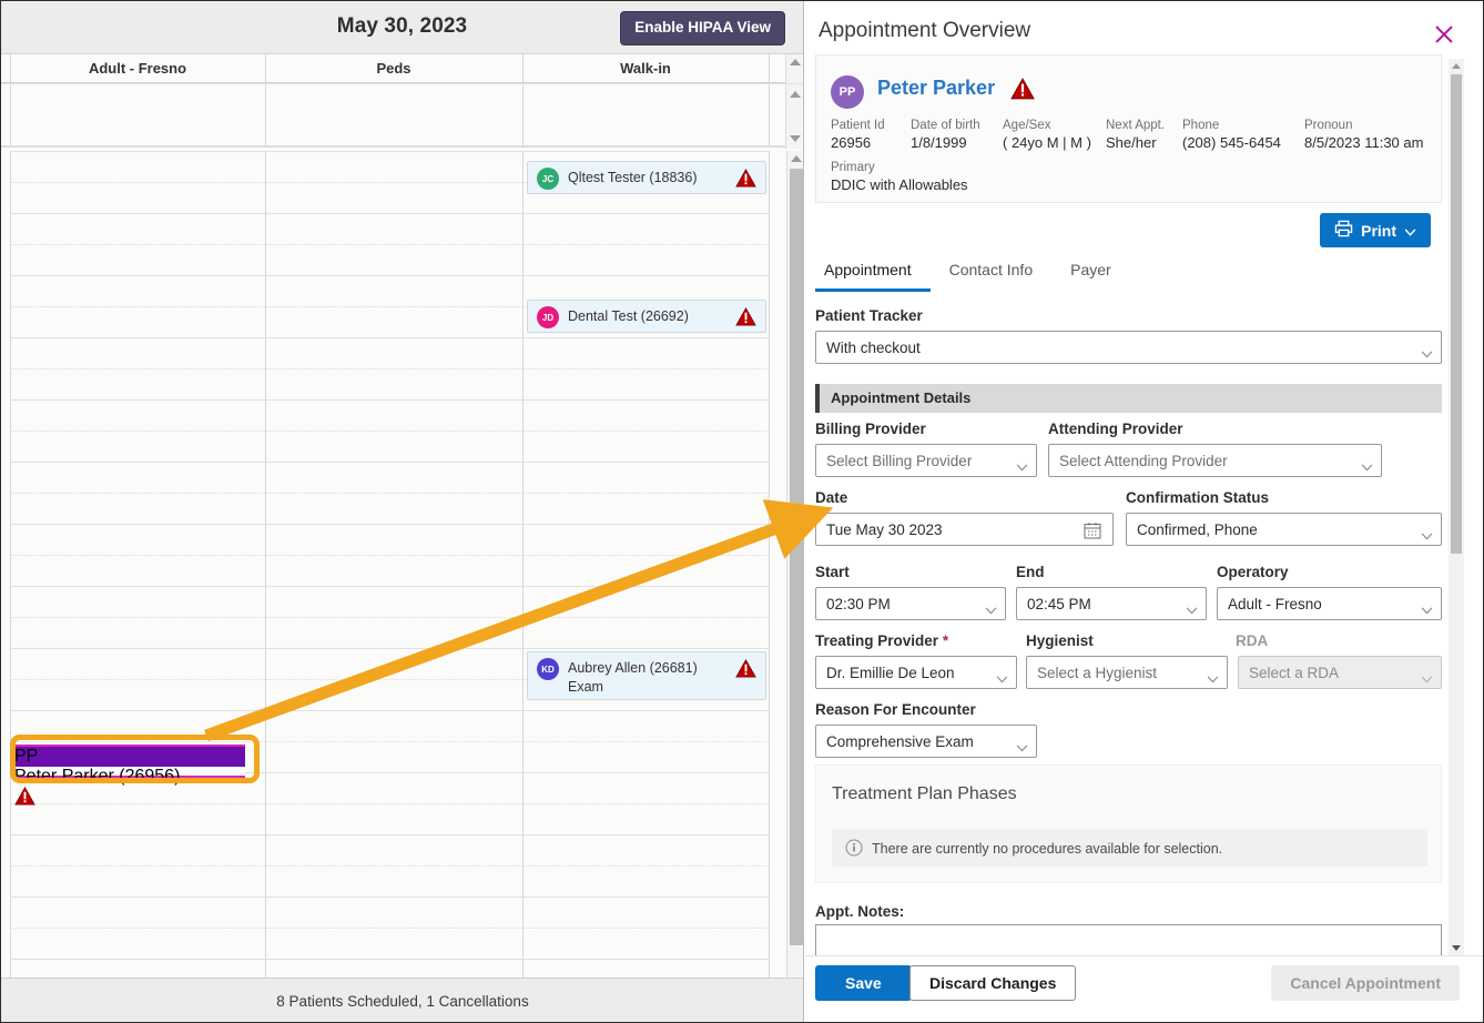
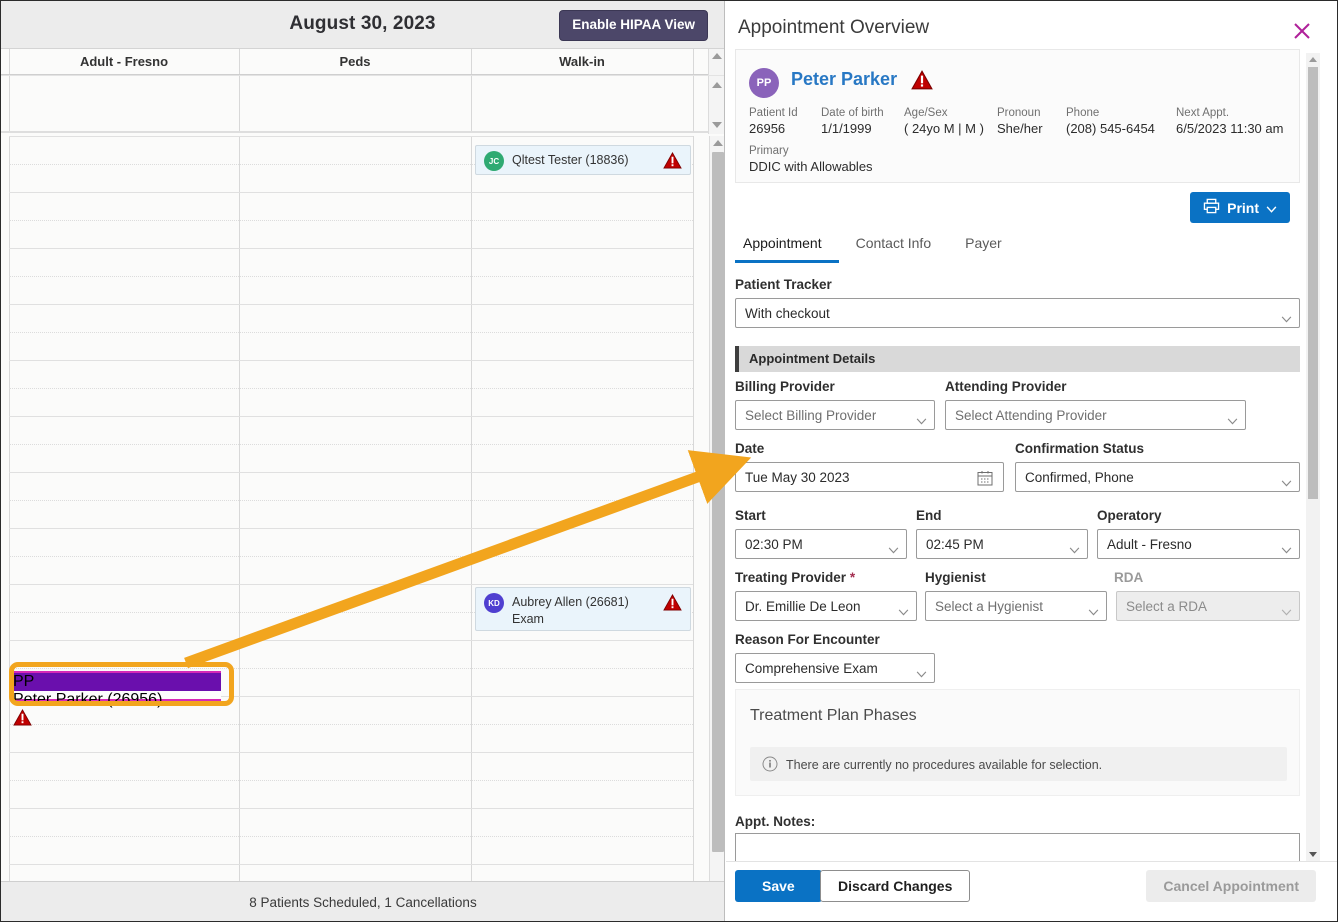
- May 30, 2023
+ August 30, 2023
  Enable HIPAA View
  Adult - Fresno
  Peds
  Walk-in
  JC
  Qltest Tester (18836)
- JD
- Dental Test (26692)
  KD
  Aubrey Allen (26681)
  Exam
  PP
  Peter Parker (26956)
  8 Patients Scheduled, 1 Cancellations
  Appointment Overview
  PP
  Peter Parker
  Patient Id
  26956
  Date of birth
- 1/8/1999
+ 1/1/1999
  Age/Sex
  ( 24yo M | M )
- Next Appt.
+ Pronoun
  She/her
  Phone
  (208) 545-6454
- Pronoun
+ Next Appt.
- 8/5/2023 11:30 am
+ 6/5/2023 11:30 am
  Primary
  DDIC with Allowables
  Print
  Appointment
  Contact Info
  Payer
  Patient Tracker
  With checkout
  Appointment Details
  Billing Provider
  Attending Provider
  Select Billing Provider
  Select Attending Provider
  Date
  Confirmation Status
  Tue May 30 2023
  Confirmed, Phone
  Start
  End
  Operatory
  02:30 PM
  02:45 PM
  Adult - Fresno
  Treating Provider *
  Hygienist
  RDA
  Dr. Emillie De Leon
  Select a Hygienist
  Select a RDA
  Reason For Encounter
  Comprehensive Exam
  Treatment Plan Phases
  There are currently no procedures available for selection.
  Appt. Notes:
  Save
  Discard Changes
  Cancel Appointment
